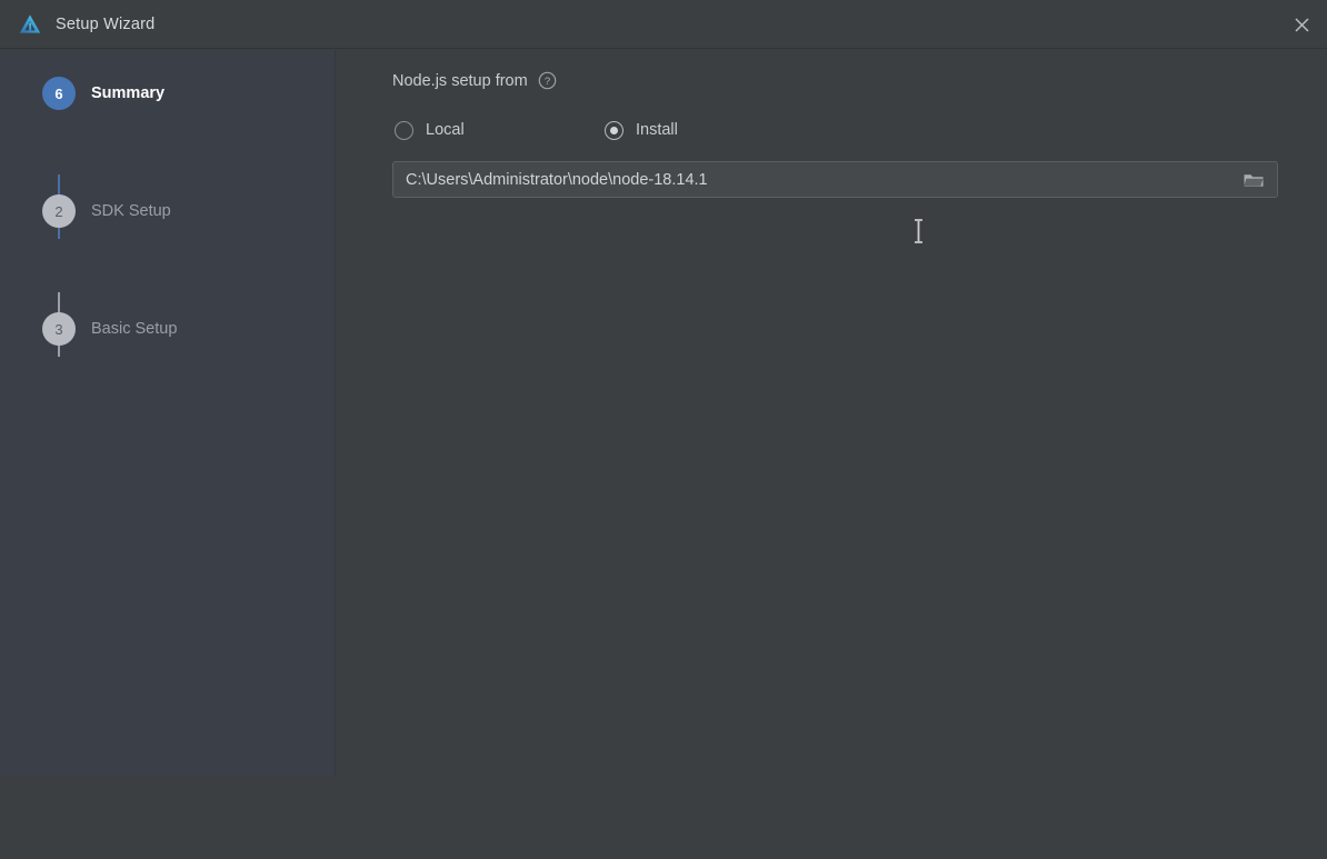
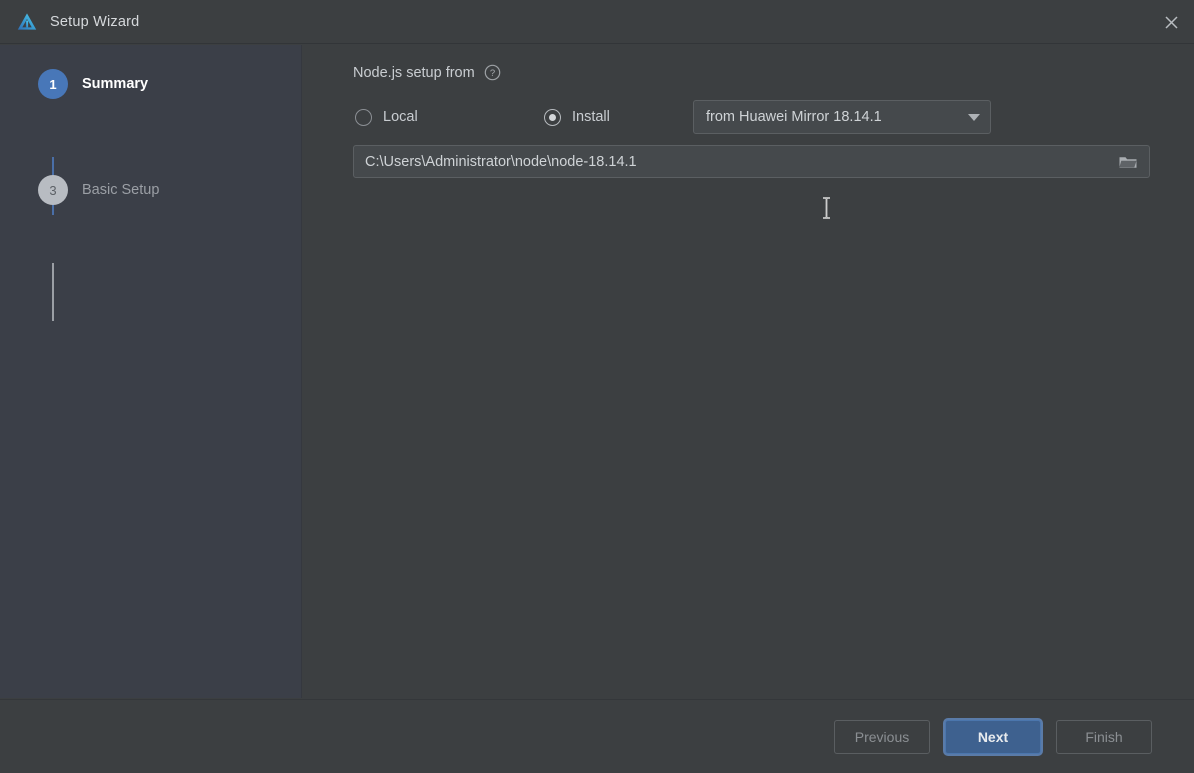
  Setup Wizard
- 6
+ 1
  Summary
- 2
- SDK Setup
  3
  Basic Setup
  Node.js setup from
  ?
  Local
  Install
+ from Huawei Mirror 18.14.1
  C:\Users\Administrator\node\node-18.14.1
+ Previous
+ Next
+ Finish
